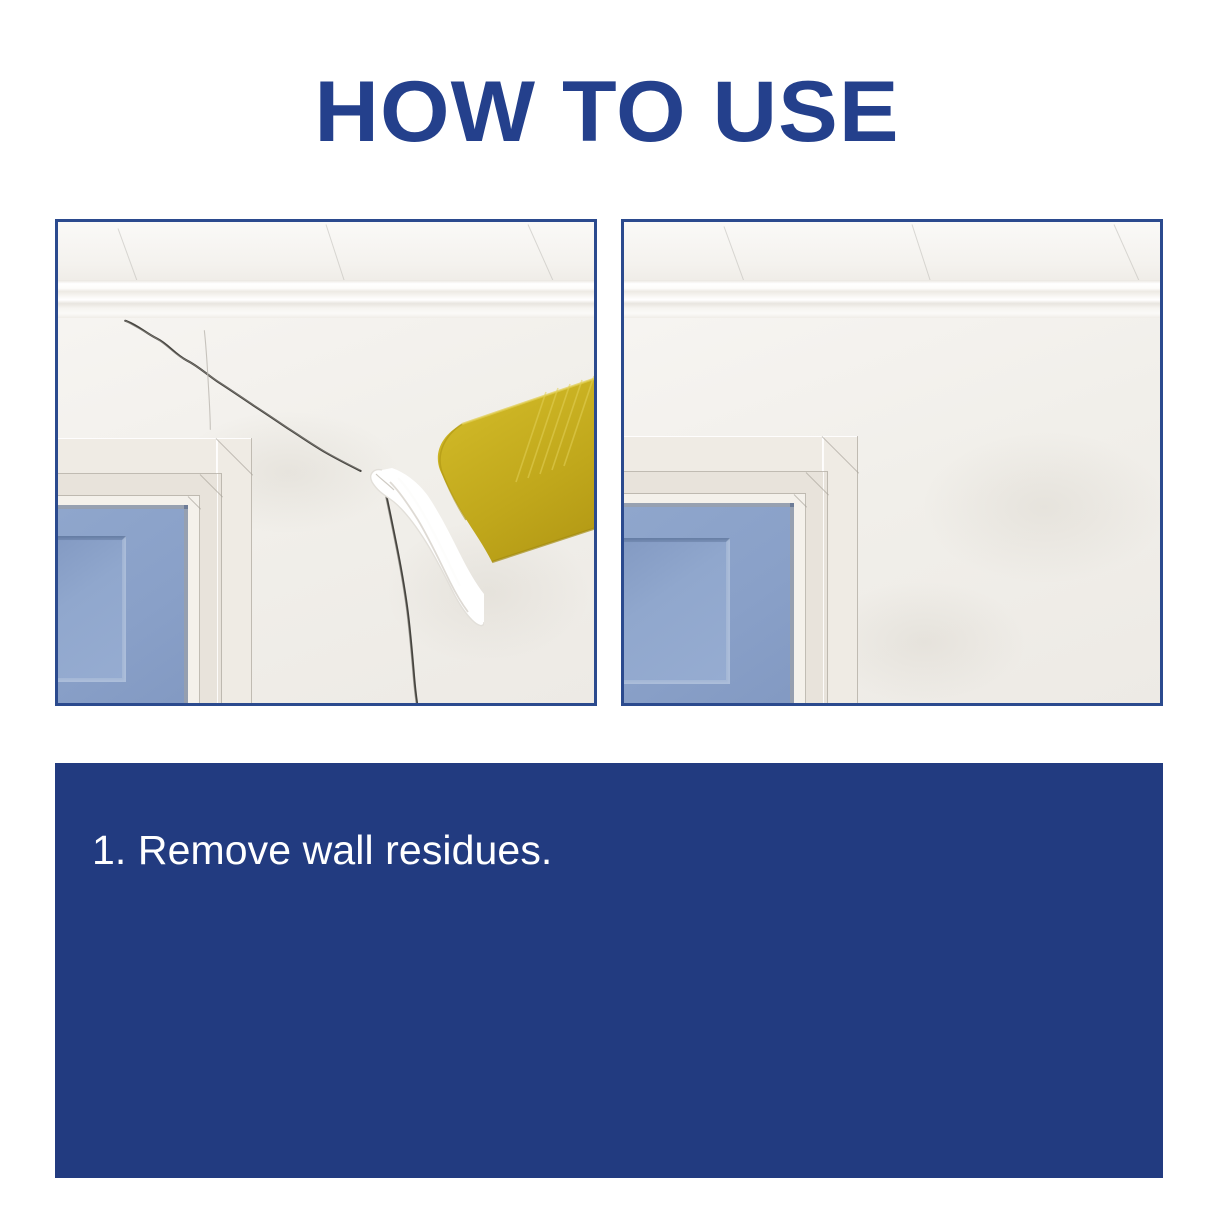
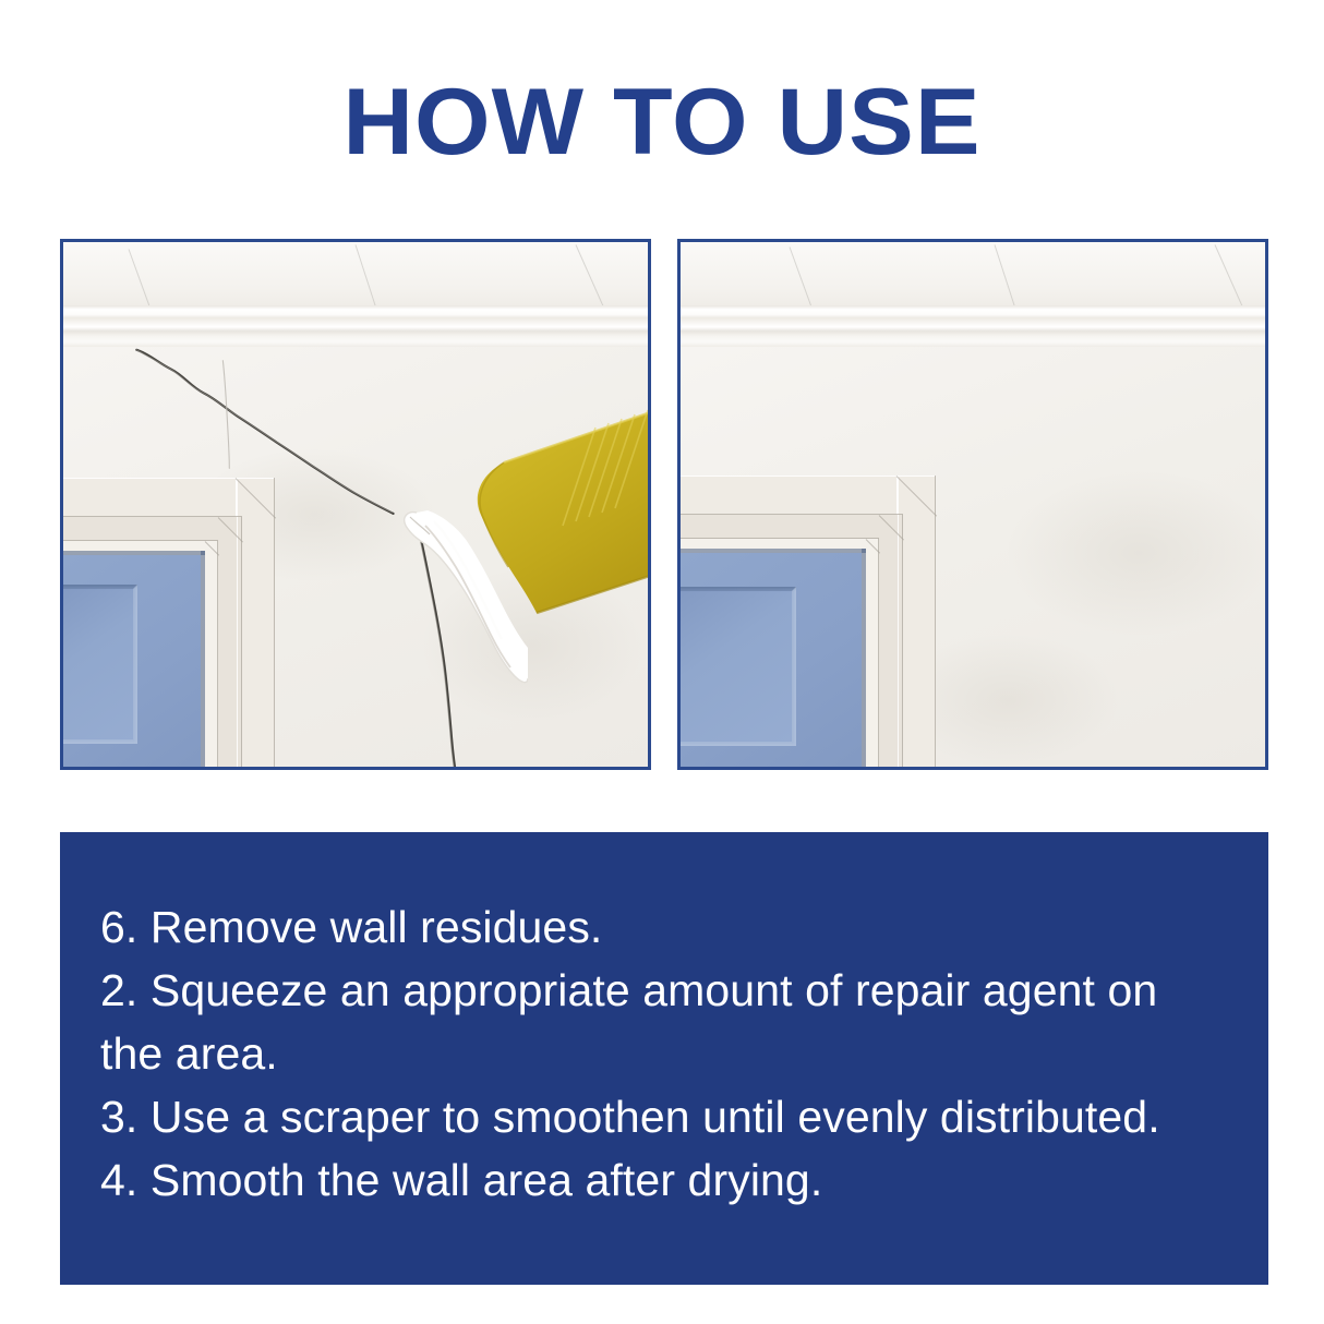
  HOW TO USE
- 1. Remove wall residues.
+ 6. Remove wall residues.
+ 2. Squeeze an appropriate amount of repair agent on
+ the area.
+ 3. Use a scraper to smoothen until evenly distributed.
+ 4. Smooth the wall area after drying.
